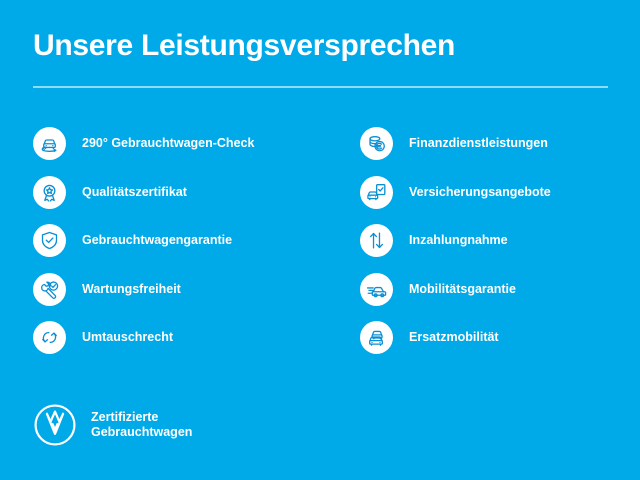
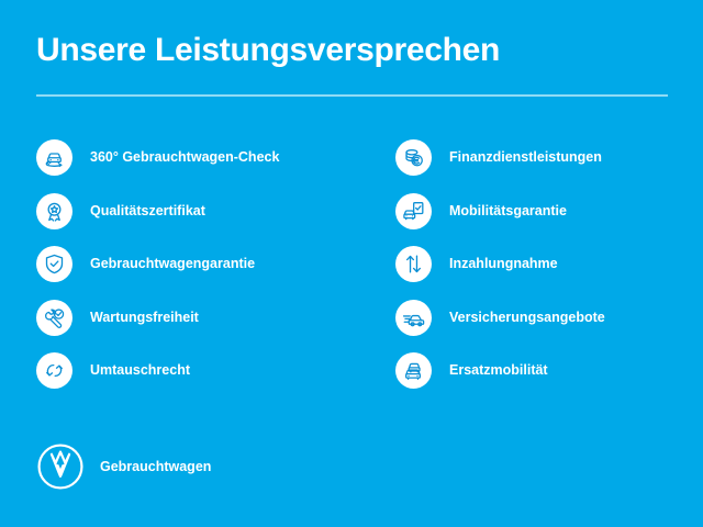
  Unsere Leistungsversprechen
- 290° Gebrauchtwagen-Check
+ 360° Gebrauchtwagen-Check
  Qualitätszertifikat
  Gebrauchtwagengarantie
  Wartungsfreiheit
  Umtauschrecht
  Finanzdienstleistungen
- Versicherungsangebote
+ Mobilitätsgarantie
  Inzahlungnahme
- Mobilitätsgarantie
+ Versicherungsangebote
  Ersatzmobilität
- Zertifizierte
  Gebrauchtwagen
